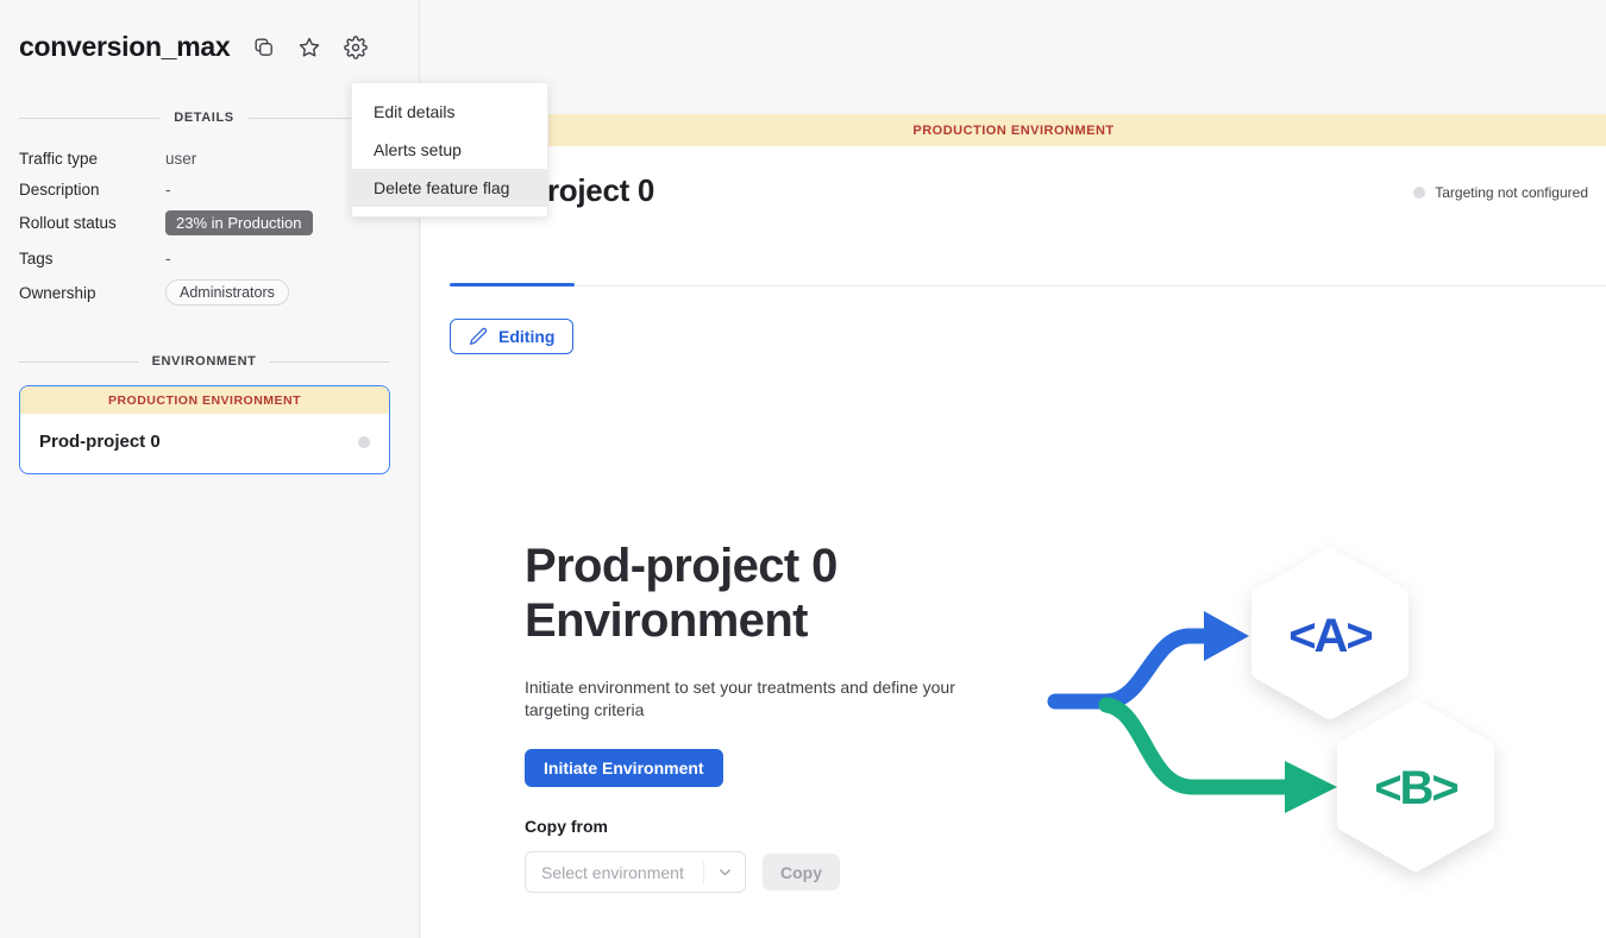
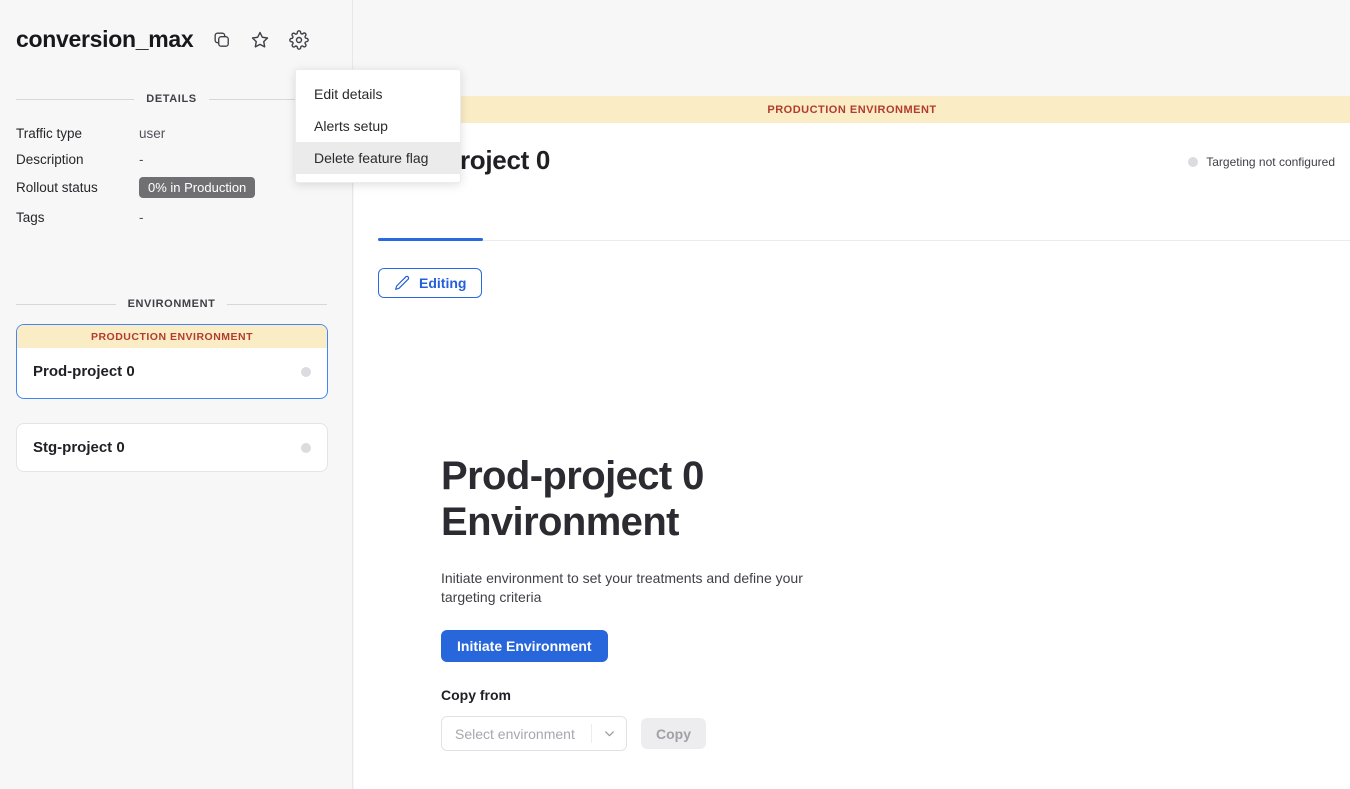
  conversion_max
  DETAILS
  Traffic type
  user
  Description
  -
  Rollout status
- 23% in Production
+ 0% in Production
  Tags
  -
- Ownership
- Administrators
  ENVIRONMENT
  PRODUCTION ENVIRONMENT
  Prod-project 0
+ Stg-project 0
  PRODUCTION ENVIRONMENT
  Targeting not configured
  Editing
  Prod-project 0
  Environment
  Initiate environment to set your treatments and define your targeting criteria
  Initiate Environment
  Copy from
  Select environment
  Copy
- <A>
- <B>
  Edit details
  Alerts setup
  Delete feature flag
